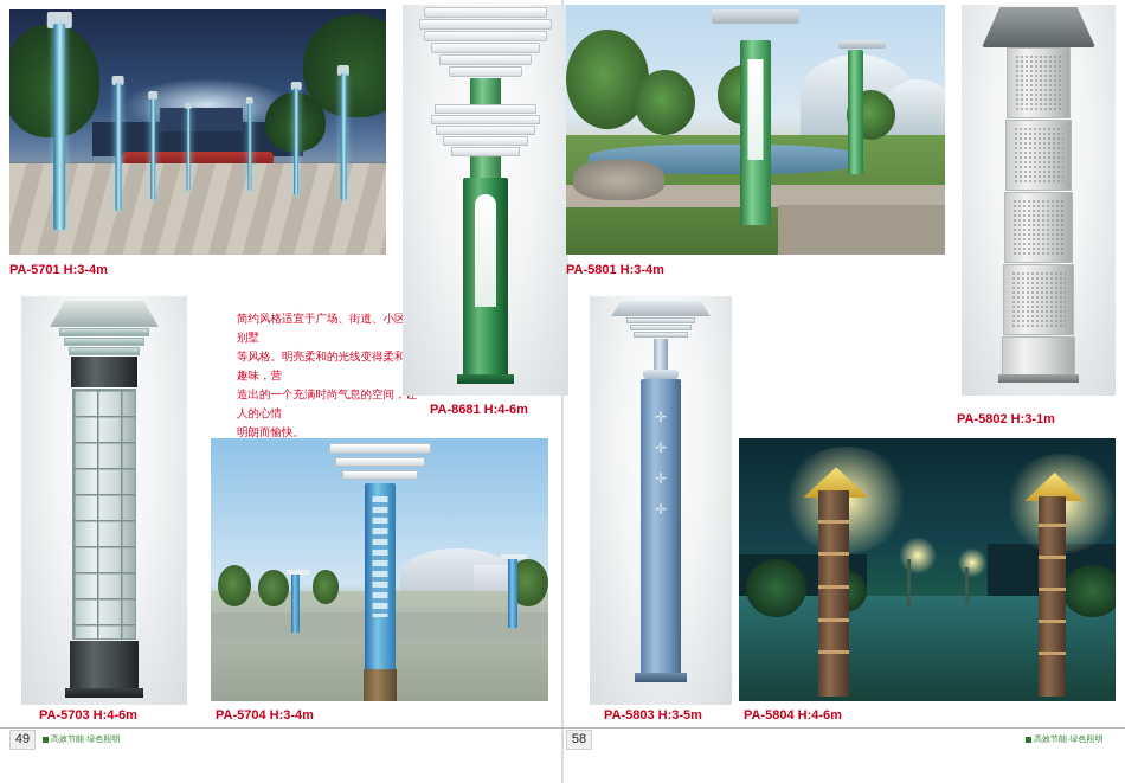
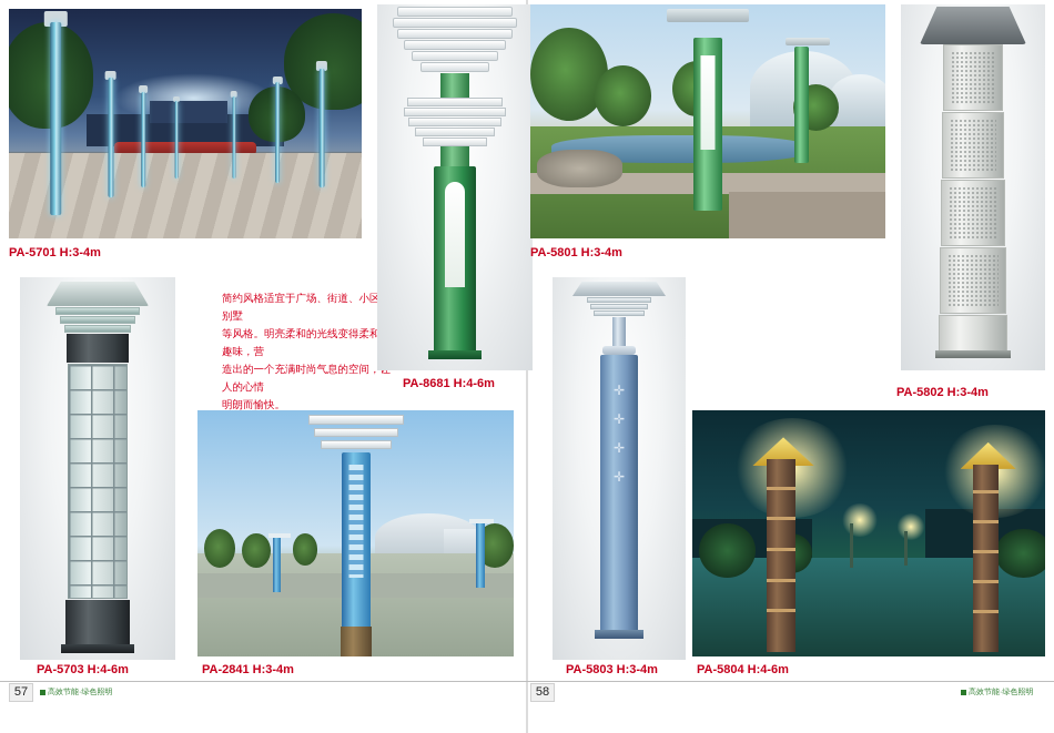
  PA-5701 H:3-4m
  简约风格适宜于广场、街道、小区别墅
  等风格。明亮柔和的光线变得柔和趣味，营
  造出的一个充满时尚气息的空间，人的心情
  明朗而愉快。
  PA-8681 H:4-6m
  PA-5801 H:3-4m
- PA-5802 H:3-1m
+ PA-5802 H:3-4m
  PA-5703 H:4-6m
- PA-5704 H:3-4m
+ PA-2841 H:3-4m
  ✛
  ✛
  ✛
  ✛
- PA-5803 H:3-5m
+ PA-5803 H:3-4m
  PA-5804 H:4-6m
- 49
+ 57
  58
